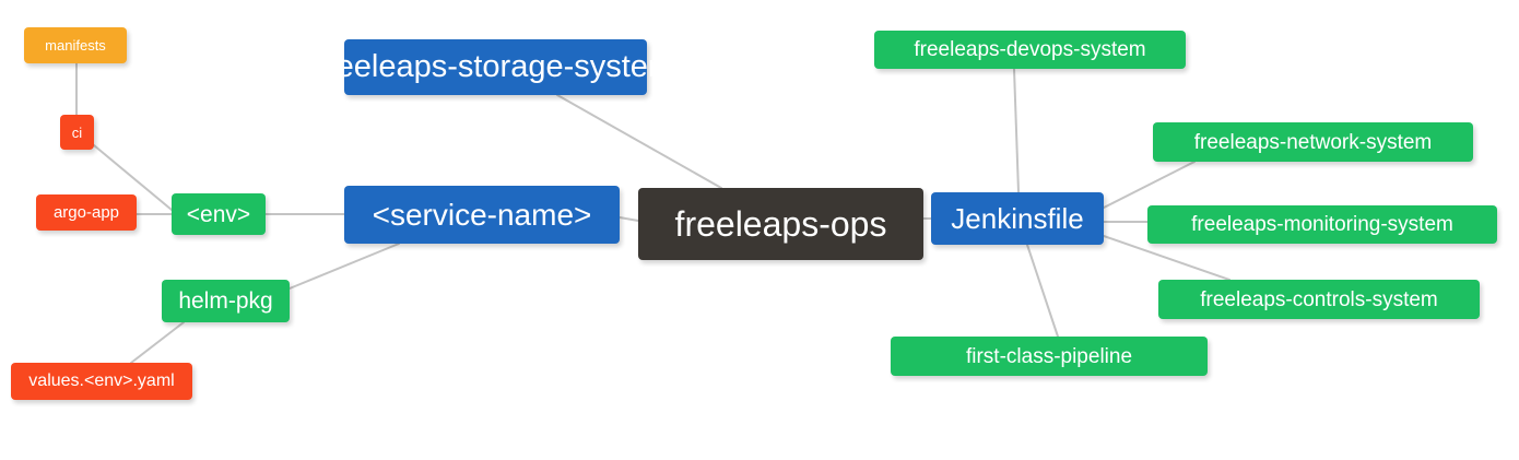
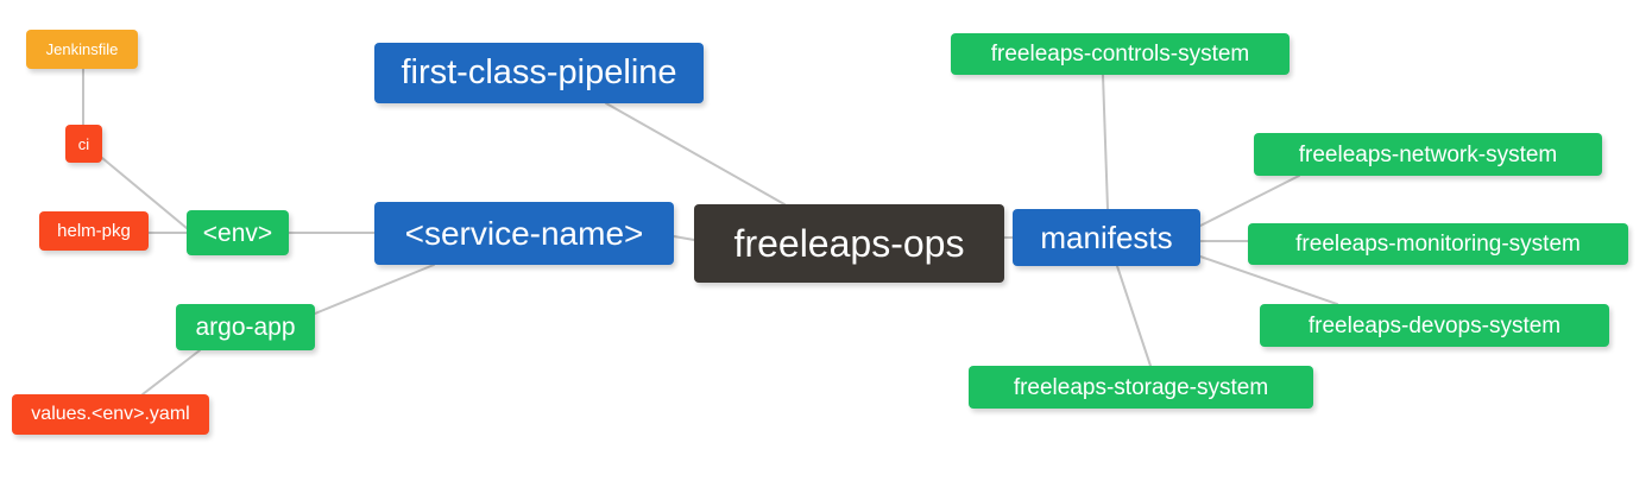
- manifests
+ Jenkinsfile
  ci
- argo-app
+ helm-pkg
  values.<env>.yaml
  <env>
- helm-pkg
+ argo-app
- freeleaps-storage-system
+ first-class-pipeline
  <service-name>
  freeleaps-ops
- Jenkinsfile
+ manifests
- freeleaps-devops-system
+ freeleaps-controls-system
  freeleaps-network-system
  freeleaps-monitoring-system
- freeleaps-controls-system
+ freeleaps-devops-system
- first-class-pipeline
+ freeleaps-storage-system
